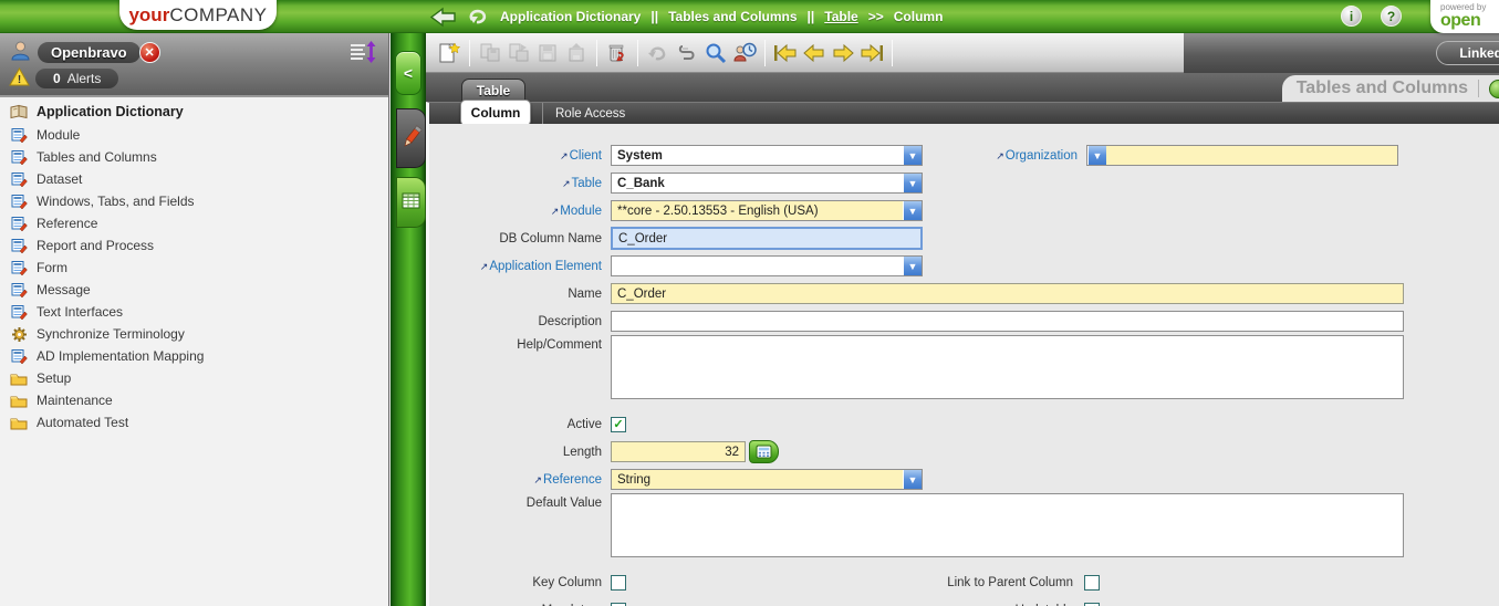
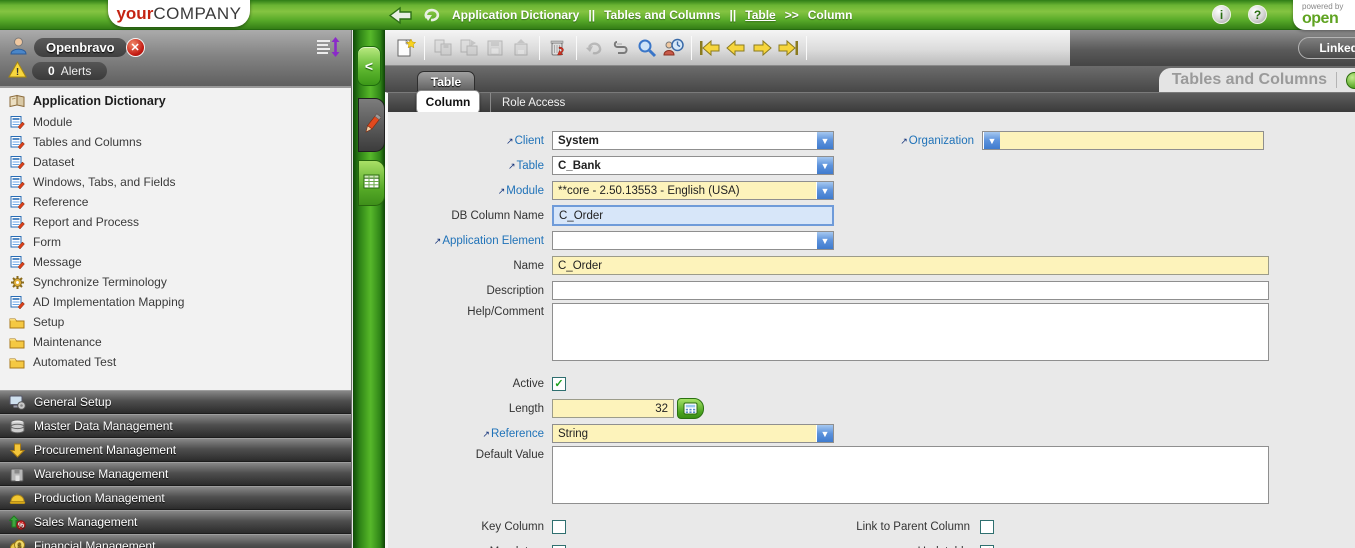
  Application Dictionary
  ||
  Tables and Columns
  ||
  Table
  >>
  Column
  i
  ?
  your
  COMPANY
  powered by
  open
  Openbravo
  ✕
  !
  0 Alerts
  Application Dictionary
  Module
  Tables and Columns
  Dataset
  Windows, Tabs, and Fields
  Reference
  Report and Process
  Form
  Message
- Text Interfaces
  Synchronize Terminology
  AD Implementation Mapping
  Setup
  Maintenance
  Automated Test
+ General Setup
+ Master Data Management
+ Procurement Management
+ Warehouse Management
+ Production Management
+ Sales Management
+ Financial Management
  <
  Linked
  Table
  Tables and Columns
  Column
  Role Access
  ↗Client
  System
  ▼
  ↗Organization
  ▼
  ↗Table
  C_Bank
  ▼
  ↗Module
  **core - 2.50.13553 - English (USA)
  ▼
  DB Column Name
  C_Order
  ↗Application Element
  ▼
  Name
  C_Order
  Description
  Help/Comment
  Active
  Length
  32
  ↗Reference
  String
  ▼
  Default Value
  Key Column
  Link to Parent Column
